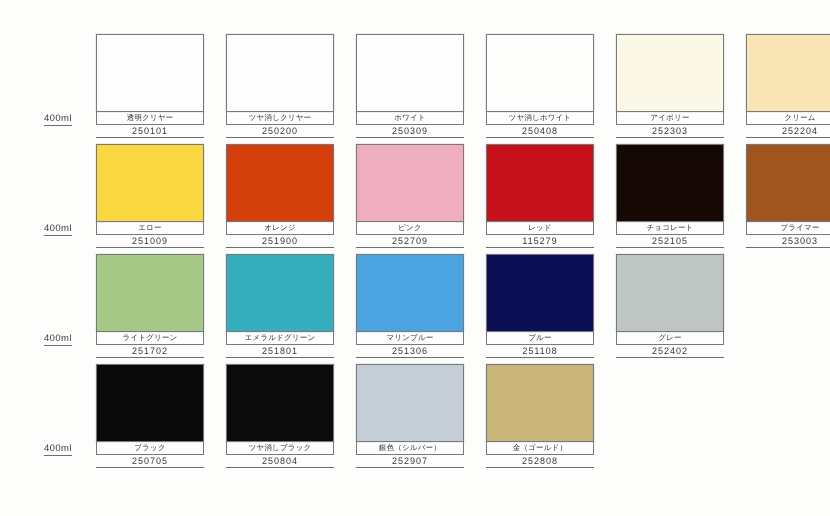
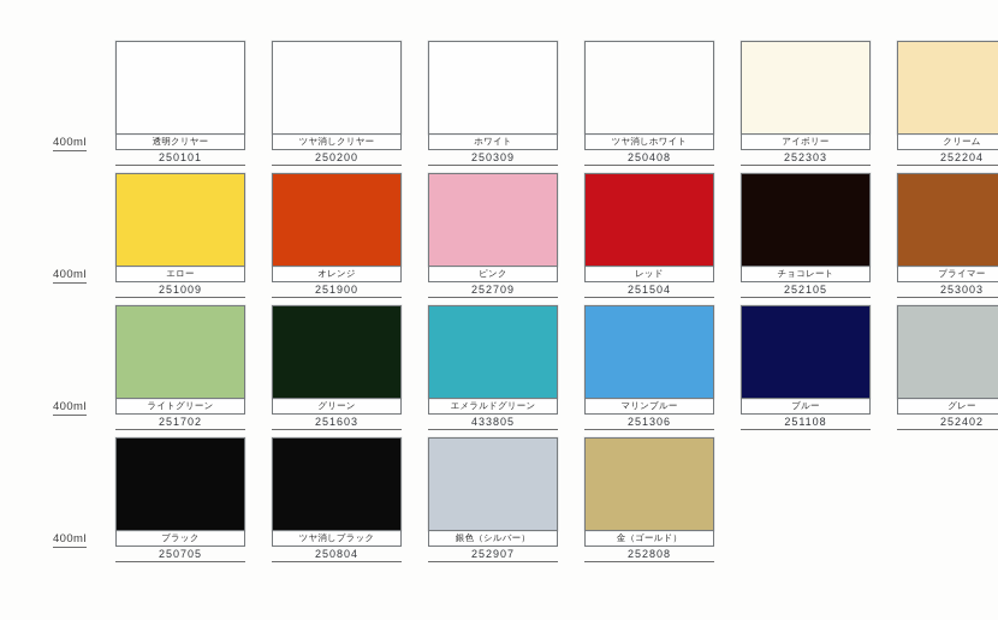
  400ml
  透明クリヤー
  250101
  ツヤ消しクリヤー
  250200
  ホワイト
  250309
  ツヤ消しホワイト
  250408
  アイボリー
  252303
  クリーム
  252204
  400ml
  エロー
  251009
  オレンジ
  251900
  ピンク
  252709
  レッド
- 115279
+ 251504
  チョコレート
  252105
  プライマー
  253003
  400ml
  ライトグリーン
  251702
+ グリーン
+ 251603
  エメラルドグリーン
- 251801
+ 433805
  マリンブルー
  251306
  ブルー
  251108
  グレー
  252402
  400ml
  ブラック
  250705
  ツヤ消しブラック
  250804
  銀色（シルバー）
  252907
  金（ゴールド）
  252808
